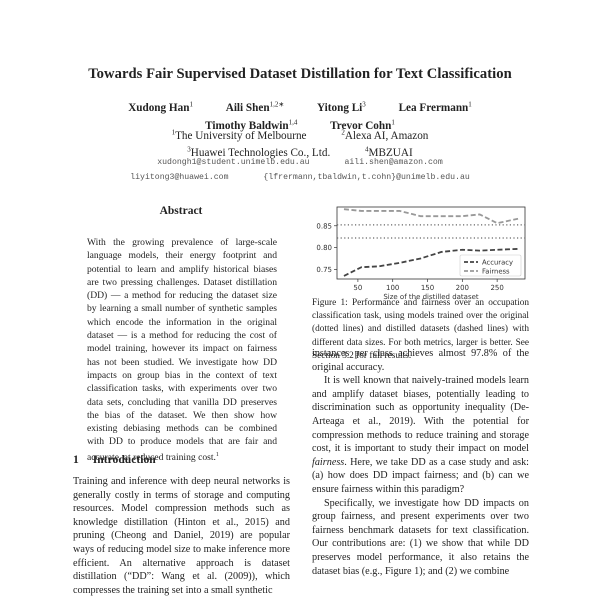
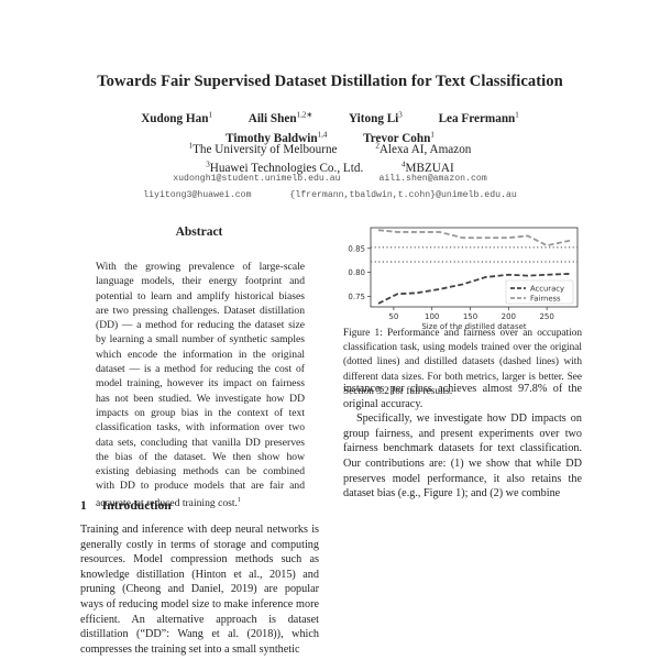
  Towards Fair Supervised Dataset Distillation for Text Classification
  Xudong Han1 Aili Shen1,2∗ Yitong Li3 Lea Frermann1
  Timothy Baldwin1,4 Trevor Cohn1
  1The University of Melbourne 2Alexa AI, Amazon
  3Huawei Technologies Co., Ltd. 4MBZUAI
  xudongh1@student.unimelb.edu.au aili.shen@amazon.com
  liyitong3@huawei.com {lfrermann,tbaldwin,t.cohn}@unimelb.edu.au
  Abstract
- With the growing prevalence of large-scale language models, their energy footprint and potential to learn and amplify historical biases are two pressing challenges. Dataset distillation (DD) — a method for reducing the dataset size by learning a small number of synthetic samples which encode the information in the original dataset — is a method for reducing the cost of model training, however its impact on fairness has not been studied. We investigate how DD impacts on group bias in the context of text classification tasks, with experiments over two data sets, concluding that vanilla DD preserves the bias of the dataset. We then show how existing debiasing methods can be combined with DD to produce models that are fair and accurate, at reduced training cost.
+ With the growing prevalence of large-scale language models, their energy footprint and potential to learn and amplify historical biases are two pressing challenges. Dataset distillation (DD) — a method for reducing the dataset size by learning a small number of synthetic samples which encode the information in the original dataset — is a method for reducing the cost of model training, however its impact on fairness has not been studied. We investigate how DD impacts on group bias in the context of text classification tasks, with information over two data sets, concluding that vanilla DD preserves the bias of the dataset. We then show how existing debiasing methods can be combined with DD to produce models that are fair and accurate, at reduced training cost.
  1 Introduction
- Training and inference with deep neural networks is generally costly in terms of storage and computing resources. Model compression methods such as knowledge distillation (Hinton et al., 2015) and pruning (Cheong and Daniel, 2019) are popular ways of reducing model size to make inference more efficient. An alternative approach is dataset distillation (“DD”: Wang et al. (2009)), which compresses the training set into a small synthetic
+ Training and inference with deep neural networks is generally costly in terms of storage and computing resources. Model compression methods such as knowledge distillation (Hinton et al., 2015) and pruning (Cheong and Daniel, 2019) are popular ways of reducing model size to make inference more efficient. An alternative approach is dataset distillation (“DD”: Wang et al. (2018)), which compresses the training set into a small synthetic
  50
  100
  150
  200
  250
  0.75
  0.80
  0.85
  Size of the distilled dataset
  Accuracy
  Fairness
  Figure 1: Performance and fairness over an occupation classification task, using models trained over the original (dotted lines) and distilled datasets (dashed lines) with different data sizes. For both metrics, larger is better. See Section 3.2 for full results.
  instances per class achieves almost 97.8% of the original accuracy.
- It is well known that naively-trained models learn and amplify dataset biases, potentially leading to discrimination such as opportunity inequality (De-Arteaga et al., 2019). With the potential for compression methods to reduce training and storage cost, it is important to study their impact on model fairness. Here, we take DD as a case study and ask: (a) how does DD impact fairness; and (b) can we ensure fairness within this paradigm?
  Specifically, we investigate how DD impacts on group fairness, and present experiments over two fairness benchmark datasets for text classification. Our contributions are: (1) we show that while DD preserves model performance, it also retains the dataset bias (e.g., Figure 1); and (2) we combine
